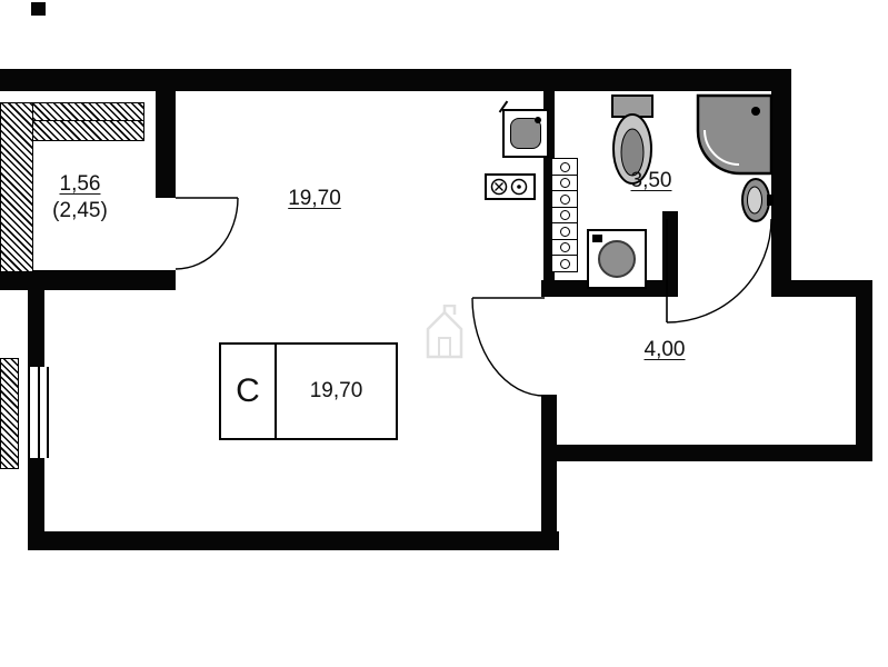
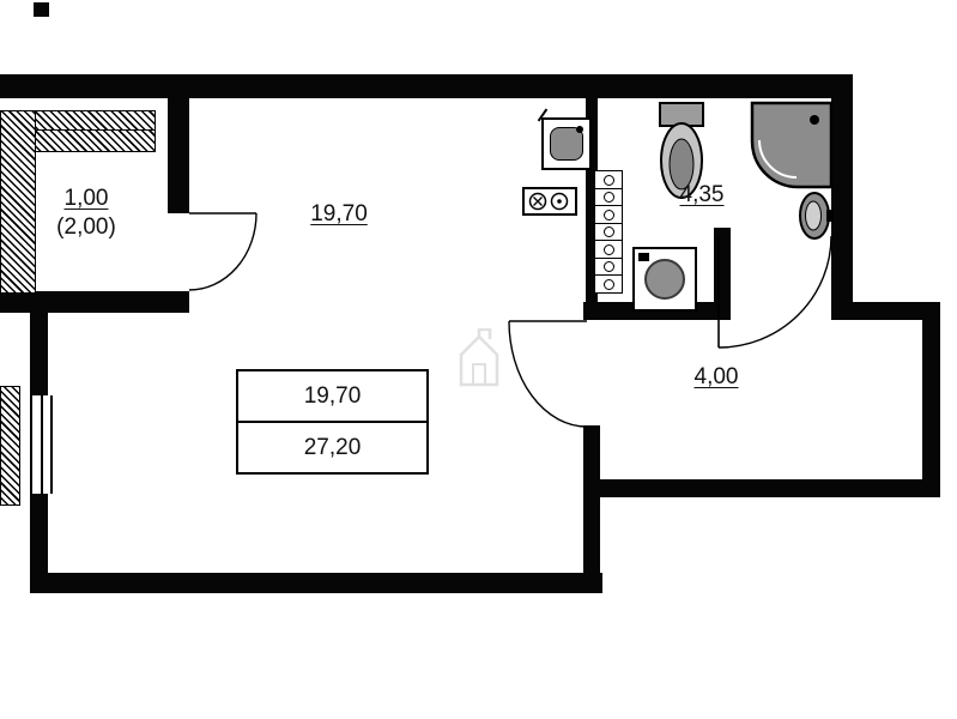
- 1,56
+ 1,00
- (2,45)
+ (2,00)
  19,70
- 3,50
+ 4,35
  4,00
- С
  19,70
+ 27,20
